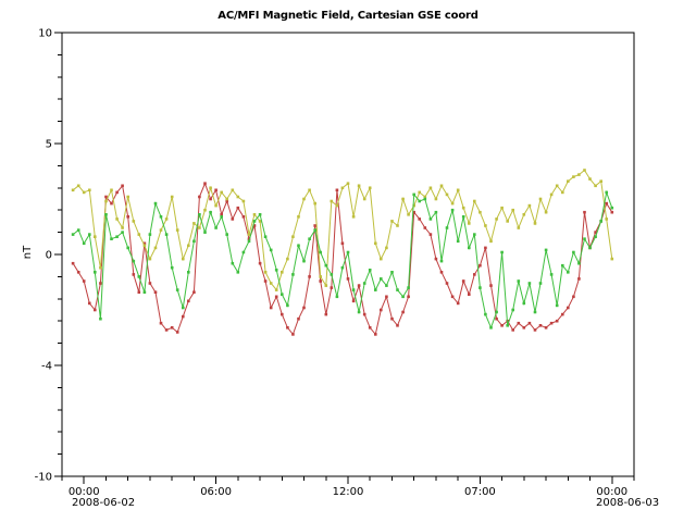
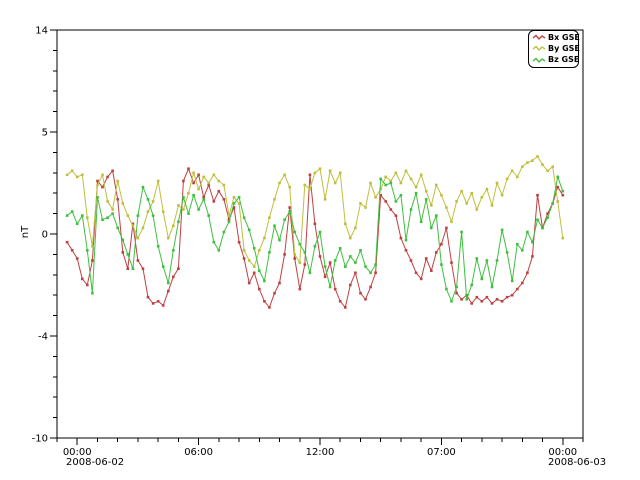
- AC/MFI Magnetic Field, Cartesian GSE coord
  00:00
  06:00
  12:00
  07:00
  00:00
- 10
+ 14
  5
  0
  -4
  -10
  2008-06-02
  2008-06-03
+ Bx GSE
+ By GSE
+ Bz GSE
